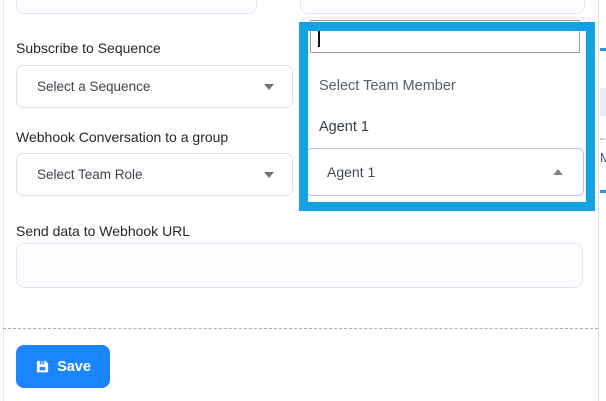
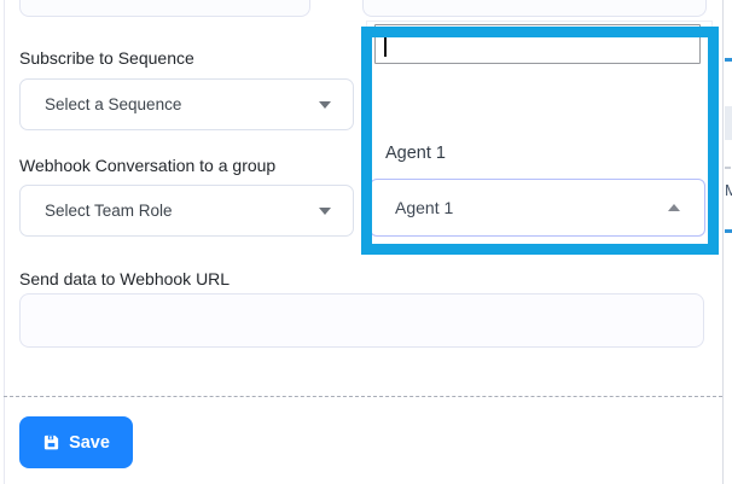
  Subscribe to Sequence
  Select a Sequence
  Webhook Conversation to a group
  Select Team Role
- Select Team Member
  Agent 1
  Agent 1
  Send data to Webhook URL
  Save
  M
